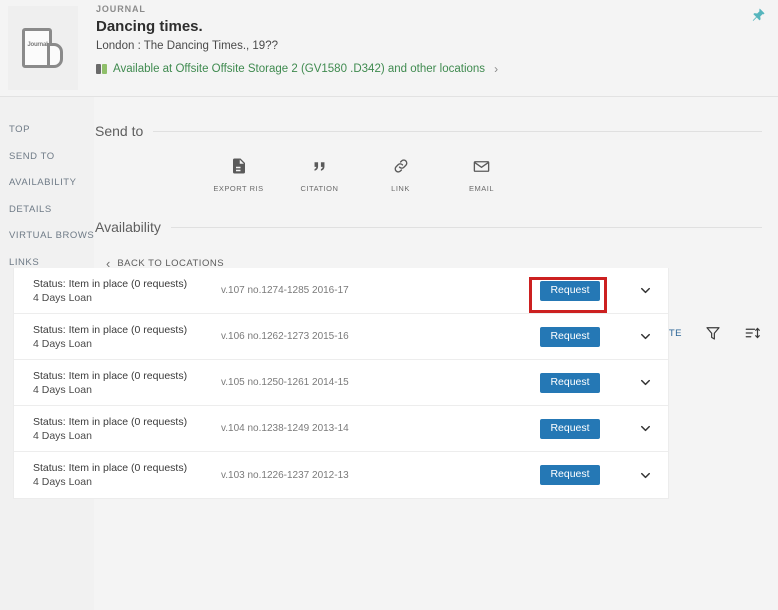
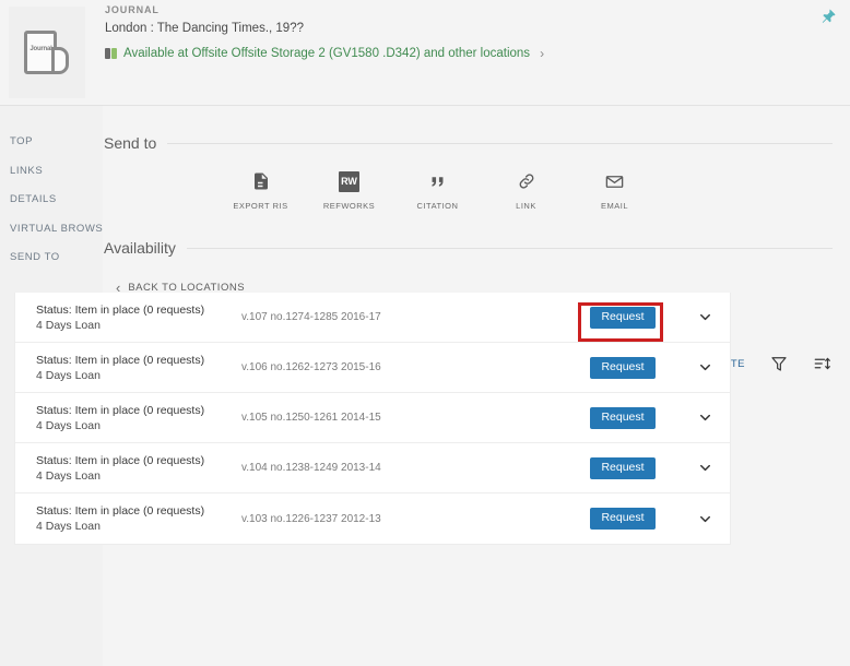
  JOURNAL
- Dancing times.
  London : The Dancing Times., 19??
  Available at Offsite Offsite Storage 2 (GV1580 .D342) and other locations
  ›
  TOP
- SEND TO
+ LINKS
- AVAILABILITY
  DETAILS
  VIRTUAL BROWS
- LINKS
+ SEND TO
  Send to
  EXPORT RIS
+ RW
+ REFWORKS
  CITATION
  LINK
  EMAIL
  Availability
  ‹
  BACK TO LOCATIONS
  Status: Item in place (0 requests)
  4 Days Loan
  v.107 no.1274-1285 2016-17
  Request
  Status: Item in place (0 requests)
  4 Days Loan
  v.106 no.1262-1273 2015-16
  Request
  Status: Item in place (0 requests)
  4 Days Loan
  v.105 no.1250-1261 2014-15
  Request
  Status: Item in place (0 requests)
  4 Days Loan
  v.104 no.1238-1249 2013-14
  Request
  Status: Item in place (0 requests)
  4 Days Loan
  v.103 no.1226-1237 2012-13
  Request
